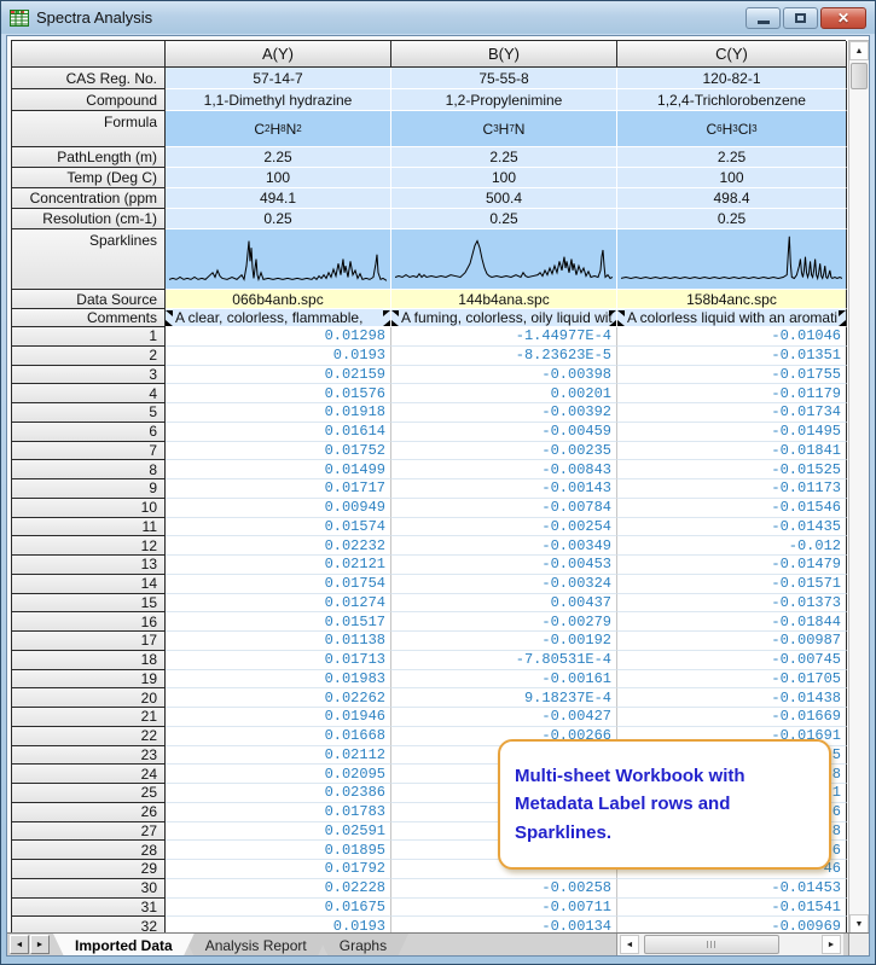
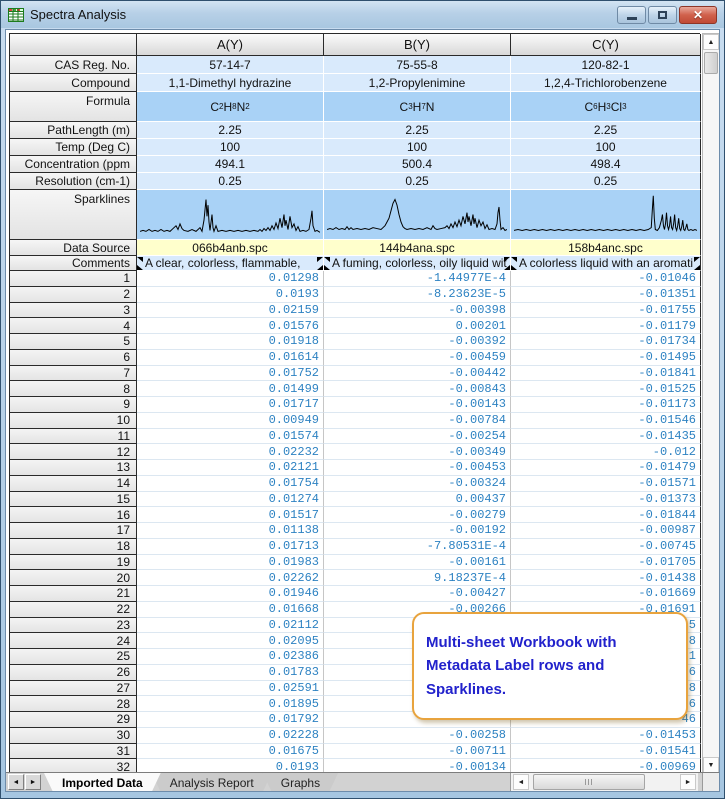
  Spectra Analysis
  ✕
  A(Y)
  B(Y)
  C(Y)
  CAS Reg. No.
  57-14-7
  75-55-8
  120-82-1
  Compound
  1,1-Dimethyl hydrazine
  1,2-Propylenimine
  1,2,4-Trichlorobenzene
  Formula
  C
  2
  H
  8
  N
  2
  C
  3
  H
  7
  N
  C
  6
  H
  3
  Cl
  3
  PathLength (m)
  2.25
  2.25
  2.25
  Temp (Deg C)
  100
  100
  100
  Concentration (ppm
  494.1
  500.4
  498.4
  Resolution (cm-1)
  0.25
  0.25
  0.25
  Sparklines
  Data Source
  066b4anb.spc
  144b4ana.spc
  158b4anc.spc
  Comments
  A clear, colorless, flammable,
  A fuming, colorless, oily liquid wit
  A colorless liquid with an aromati
  1
  0.01298
  -1.44977E-4
  -0.01046
  2
  0.0193
  -8.23623E-5
  -0.01351
  3
  0.02159
  -0.00398
  -0.01755
  4
  0.01576
  0.00201
  -0.01179
  5
  0.01918
  -0.00392
  -0.01734
  6
  0.01614
  -0.00459
  -0.01495
  7
  0.01752
- -0.00235
+ -0.00442
  -0.01841
  8
  0.01499
  -0.00843
  -0.01525
  9
  0.01717
  -0.00143
  -0.01173
  10
  0.00949
  -0.00784
  -0.01546
  11
  0.01574
  -0.00254
  -0.01435
  12
  0.02232
  -0.00349
  -0.012
  13
  0.02121
  -0.00453
  -0.01479
  14
  0.01754
  -0.00324
  -0.01571
  15
  0.01274
  0.00437
  -0.01373
  16
  0.01517
  -0.00279
  -0.01844
  17
  0.01138
  -0.00192
  -0.00987
  18
  0.01713
  -7.80531E-4
  -0.00745
  19
  0.01983
  -0.00161
  -0.01705
  20
  0.02262
  9.18237E-4
  -0.01438
  21
  0.01946
  -0.00427
  -0.01669
  22
  0.01668
  -0.00266
  -0.01691
  23
  0.02112
  5
  24
  0.02095
  8
  25
  0.02386
  1
  26
  0.01783
  6
  27
  0.02591
  8
  28
  0.01895
  6
  29
  0.01792
  46
  30
  0.02228
  -0.00258
  -0.01453
  31
  0.01675
  -0.00711
  -0.01541
  32
  0.0193
  -0.00134
  -0.00969
  Multi-sheet Workbook with
  Metadata Label rows and
  Sparklines.
  Imported Data
  Analysis Report
  Graphs
